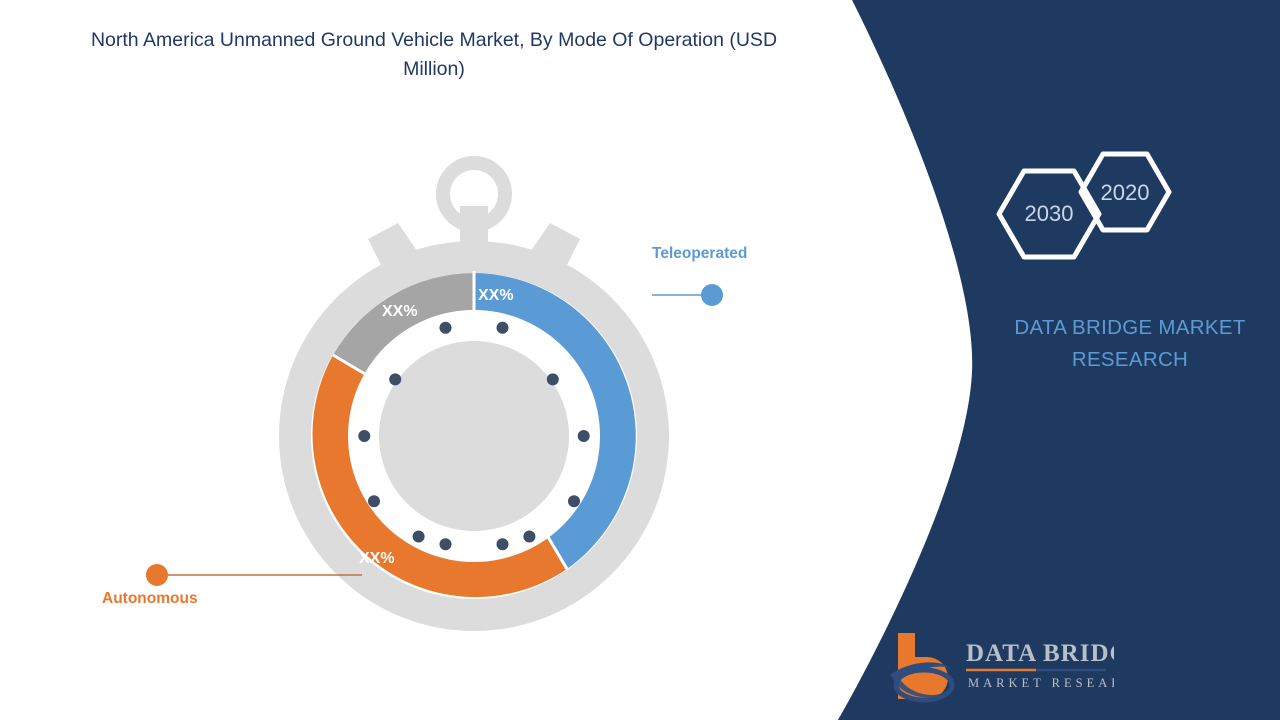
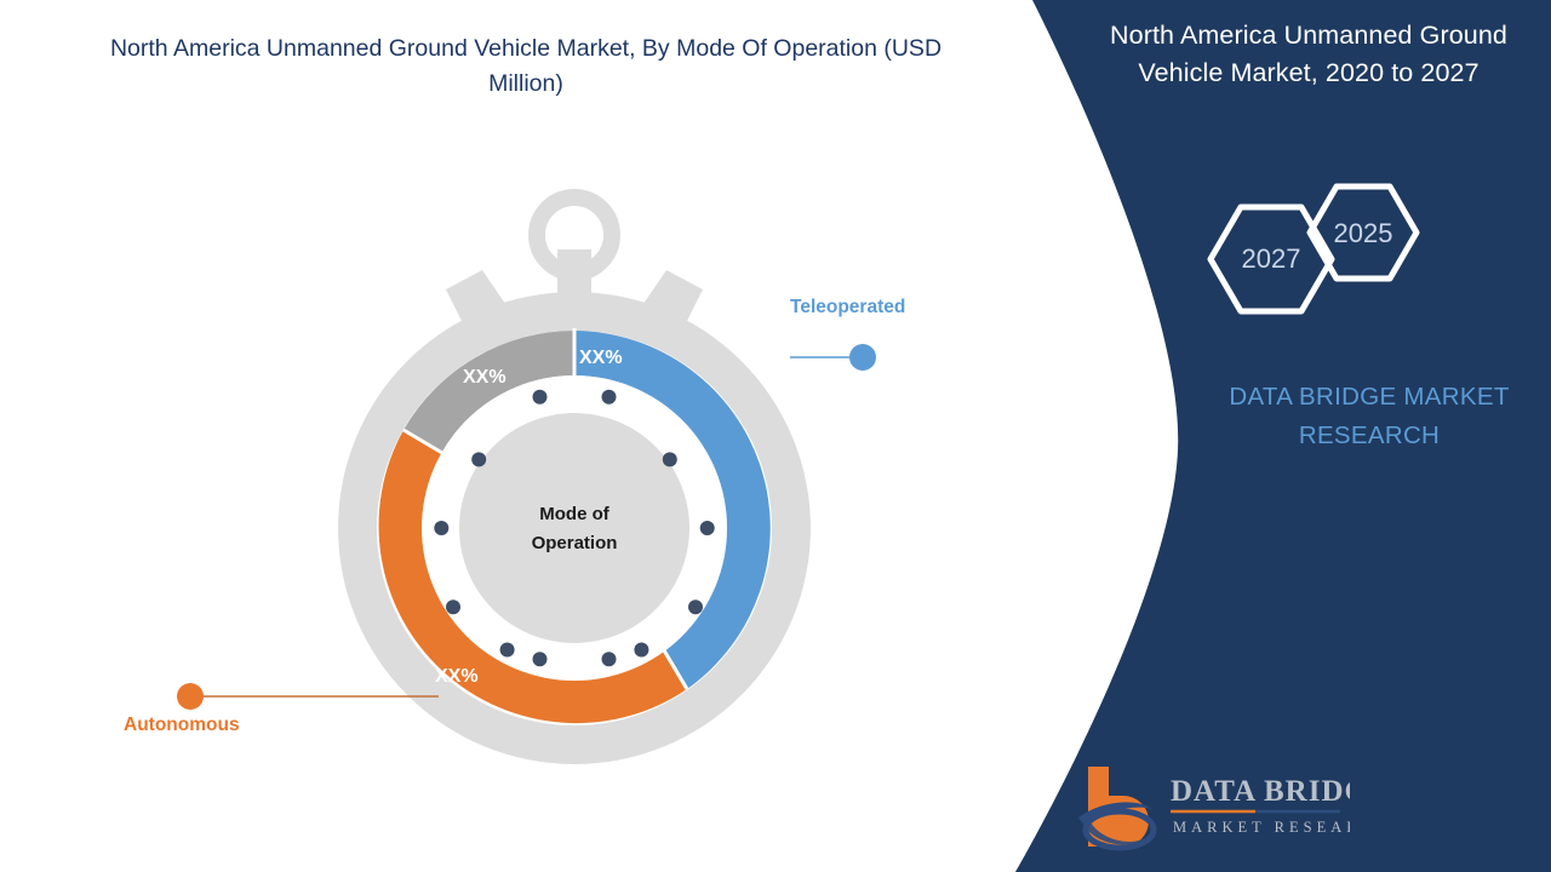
+ North America Unmanned Ground Vehicle Market, 2020 to 2027
- 2030
+ 2027
- 2020
+ 2025
  DATA BRIDGE MARKET
  RESEARCH
  DATA BRID
  MARKET RESEA
  North America Unmanned Ground Vehicle Market, By Mode Of Operation (USD Million)
+ Mode of
+ Operation
  XX%
  XX%
  XX%
  Teleoperated
  Autonomous
